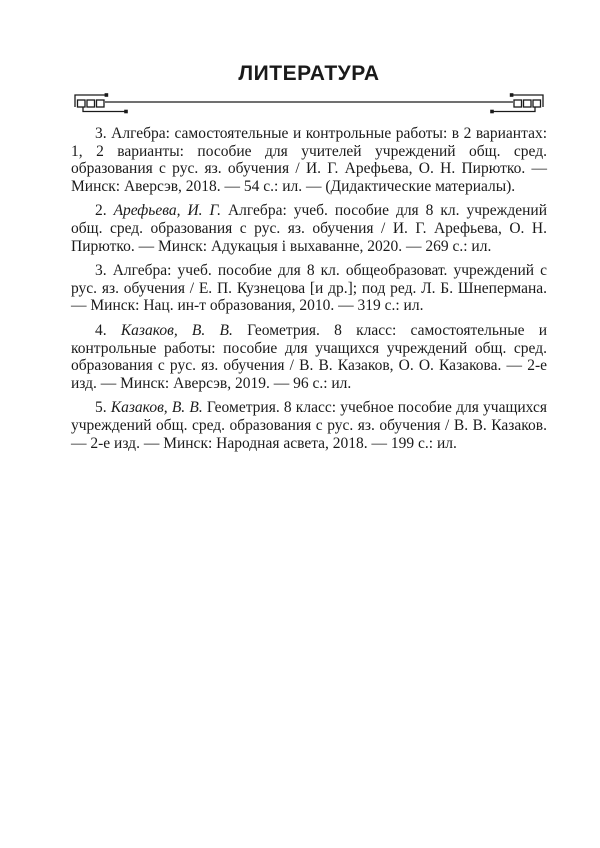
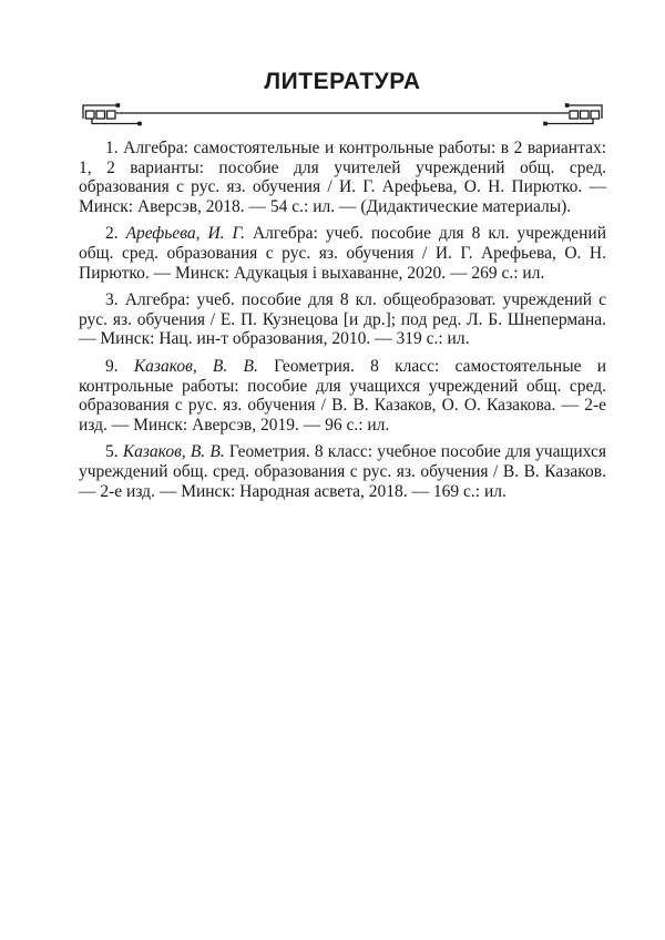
  ЛИТЕРАТУРА
- 3. Алгебра: самостоятельные и контрольные работы: в 2 вариантах: 1, 2 варианты: пособие для учителей учреждений общ. сред. образования с рус. яз. обучения / И. Г. Арефьева, О. Н. Пирютко. — Минск: Аверсэв, 2018. — 54 с.: ил. — (Дидактические материалы).
+ 1. Алгебра: самостоятельные и контрольные работы: в 2 вариантах: 1, 2 варианты: пособие для учителей учреждений общ. сред. образования с рус. яз. обучения / И. Г. Арефьева, О. Н. Пирютко. — Минск: Аверсэв, 2018. — 54 с.: ил. — (Дидактические материалы).
  2. Арефьева, И. Г. Алгебра: учеб. пособие для 8 кл. учреждений общ. сред. образования с рус. яз. обучения / И. Г. Арефьева, О. Н. Пирютко. — Минск: Адукацыя і выхаванне, 2020. — 269 с.: ил.
  3. Алгебра: учеб. пособие для 8 кл. общеобразоват. учреждений с рус. яз. обучения / Е. П. Кузнецова [и др.]; под ред. Л. Б. Шнепермана. — Минск: Нац. ин-т образования, 2010. — 319 с.: ил.
- 4. Казаков, В. В. Геометрия. 8 класс: самостоятельные и контрольные работы: пособие для учащихся учреждений общ. сред. образования с рус. яз. обучения / В. В. Казаков, О. О. Казакова. — 2-е изд. — Минск: Аверсэв, 2019. — 96 с.: ил.
+ 9. Казаков, В. В. Геометрия. 8 класс: самостоятельные и контрольные работы: пособие для учащихся учреждений общ. сред. образования с рус. яз. обучения / В. В. Казаков, О. О. Казакова. — 2-е изд. — Минск: Аверсэв, 2019. — 96 с.: ил.
- 5. Казаков, В. В. Геометрия. 8 класс: учебное пособие для учащихся учреждений общ. сред. образования с рус. яз. обучения / В. В. Казаков. — 2-е изд. — Минск: Народная асвета, 2018. — 199 с.: ил.
+ 5. Казаков, В. В. Геометрия. 8 класс: учебное пособие для учащихся учреждений общ. сред. образования с рус. яз. обучения / В. В. Казаков. — 2-е изд. — Минск: Народная асвета, 2018. — 169 с.: ил.
